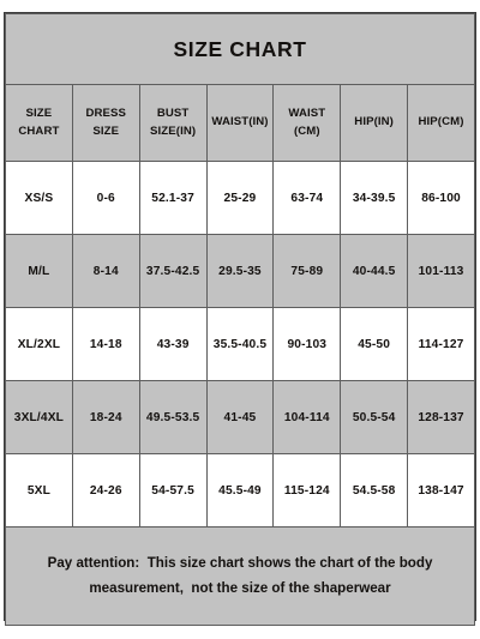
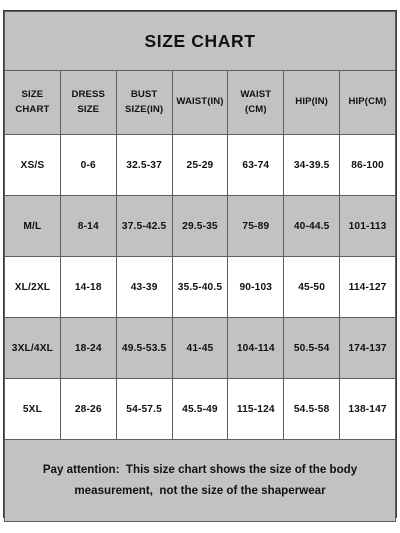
  SIZE CHART
  SIZE CHART	DRESS SIZE	BUST SIZE(IN)	WAIST(IN)	WAIST (CM)	HIP(IN)	HIP(CM)
- XS/S	0-6	52.1-37	25-29	63-74	34-39.5	86-100
+ XS/S	0-6	32.5-37	25-29	63-74	34-39.5	86-100
  M/L	8-14	37.5-42.5	29.5-35	75-89	40-44.5	101-113
  XL/2XL	14-18	43-39	35.5-40.5	90-103	45-50	114-127
- 3XL/4XL	18-24	49.5-53.5	41-45	104-114	50.5-54	128-137
+ 3XL/4XL	18-24	49.5-53.5	41-45	104-114	50.5-54	174-137
- 5XL	24-26	54-57.5	45.5-49	115-124	54.5-58	138-147
+ 5XL	28-26	54-57.5	45.5-49	115-124	54.5-58	138-147
- Pay attention: This size chart shows the chart of the body measurement, not the size of the shaperwear
+ Pay attention: This size chart shows the size of the body measurement, not the size of the shaperwear
